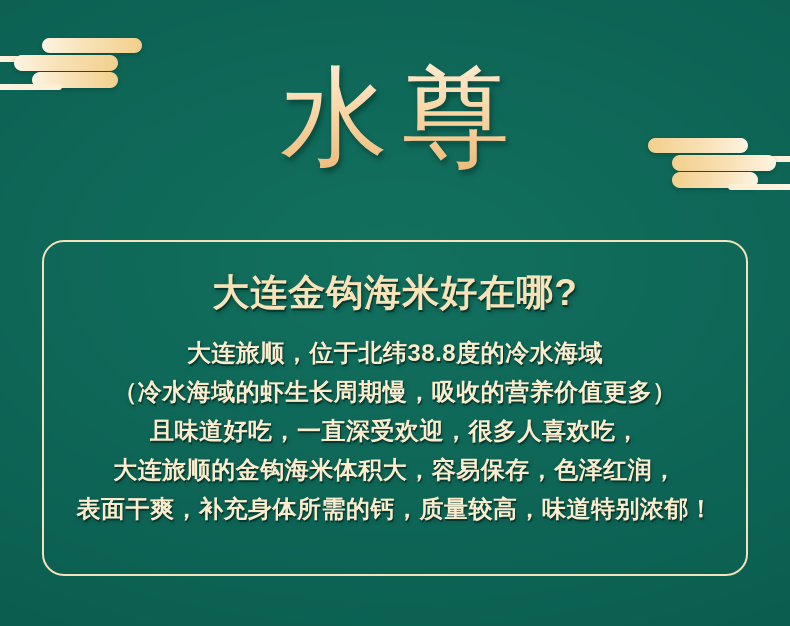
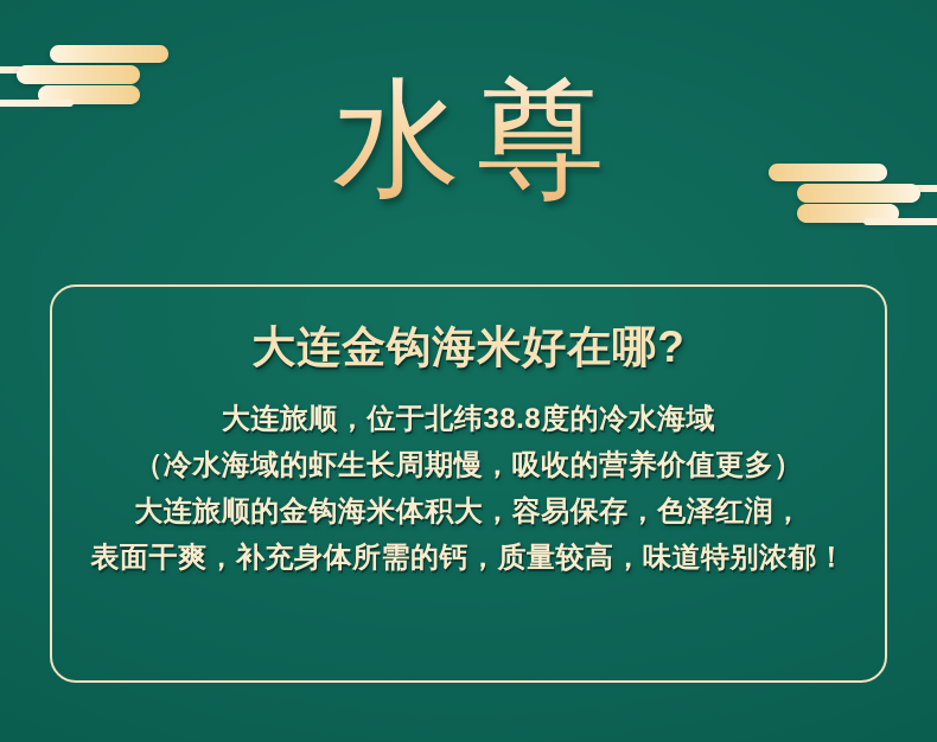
  水尊
  大连金钩海米好在哪?
  大连旅顺，位于北纬38.8度的冷水海域
  （冷水海域的虾生长周期慢，吸收的营养价值更多）
- 且味道好吃，一直深受欢迎，很多人喜欢吃，
  大连旅顺的金钩海米体积大，容易保存，色泽红润，
  表面干爽，补充身体所需的钙，质量较高，味道特别浓郁！
